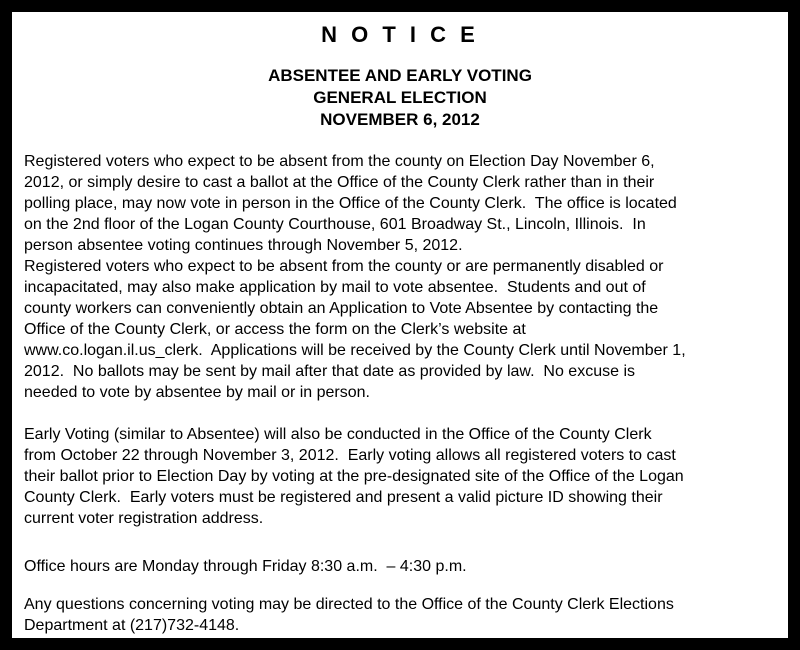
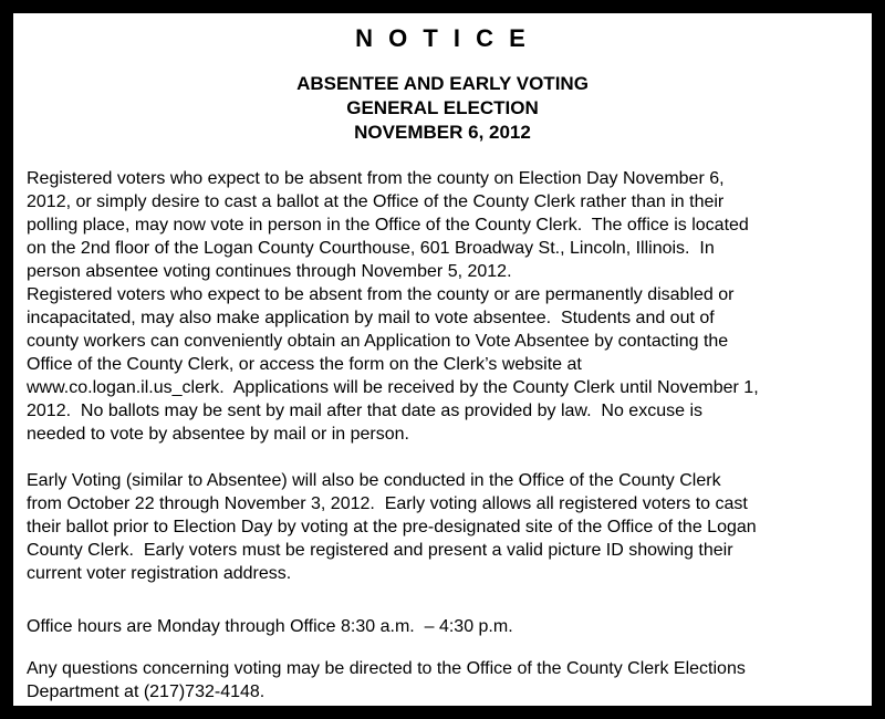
  N O T I C E
  ABSENTEE AND EARLY VOTING
  GENERAL ELECTION
  NOVEMBER 6, 2012
  Registered voters who expect to be absent from the county on Election Day November 6,
  2012, or simply desire to cast a ballot at the Office of the County Clerk rather than in their
  polling place, may now vote in person in the Office of the County Clerk. The office is located
  on the 2nd floor of the Logan County Courthouse, 601 Broadway St., Lincoln, Illinois. In
  person absentee voting continues through November 5, 2012.
  Registered voters who expect to be absent from the county or are permanently disabled or
  incapacitated, may also make application by mail to vote absentee. Students and out of
  county workers can conveniently obtain an Application to Vote Absentee by contacting the
  Office of the County Clerk, or access the form on the Clerk’s website at
  www.co.logan.il.us_clerk. Applications will be received by the County Clerk until November 1,
  2012. No ballots may be sent by mail after that date as provided by law. No excuse is
  needed to vote by absentee by mail or in person.
  Early Voting (similar to Absentee) will also be conducted in the Office of the County Clerk
  from October 22 through November 3, 2012. Early voting allows all registered voters to cast
  their ballot prior to Election Day by voting at the pre-designated site of the Office of the Logan
  County Clerk. Early voters must be registered and present a valid picture ID showing their
  current voter registration address.
- Office hours are Monday through Friday 8:30 a.m. – 4:30 p.m.
+ Office hours are Monday through Office 8:30 a.m. – 4:30 p.m.
  Any questions concerning voting may be directed to the Office of the County Clerk Elections
  Department at (217)732-4148.
